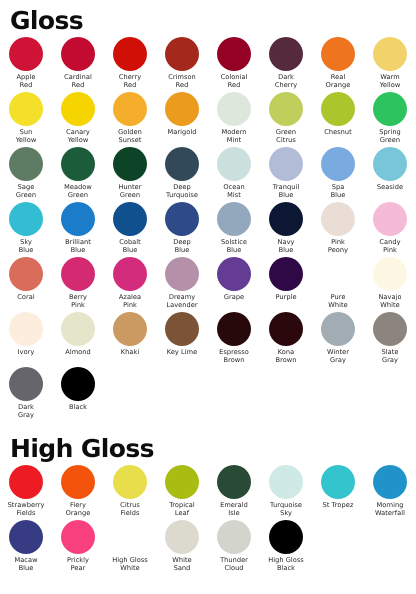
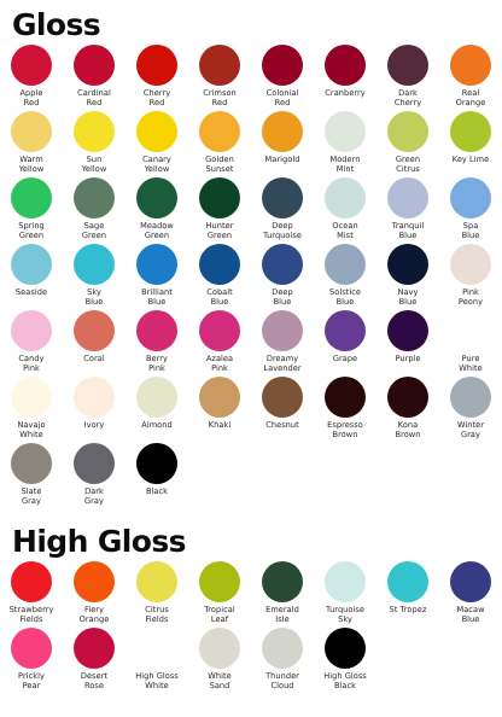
  Gloss
  Apple
  Red
  Cardinal
  Red
  Cherry
  Red
  Crimson
  Red
  Colonial
  Red
+ Cranberry
  Dark
  Cherry
  Real
  Orange
  Warm
  Yellow
  Sun
  Yellow
  Canary
  Yellow
  Golden
  Sunset
  Marigold
  Modern
  Mint
  Green
  Citrus
- Chesnut
+ Key Lime
  Spring
  Green
  Sage
  Green
  Meadow
  Green
  Hunter
  Green
  Deep
  Turquoise
  Ocean
  Mist
  Tranquil
  Blue
  Spa
  Blue
  Seaside
  Sky
  Blue
  Brilliant
  Blue
  Cobalt
  Blue
  Deep
  Blue
  Solstice
  Blue
  Navy
  Blue
  Pink
  Peony
  Candy
  Pink
  Coral
  Berry
  Pink
  Azalea
  Pink
  Dreamy
  Lavender
  Grape
  Purple
  Pure
  White
  Navajo
  White
  Ivory
  Almond
  Khaki
- Key Lime
+ Chesnut
  Espresso
  Brown
  Kona
  Brown
  Winter
  Gray
  Slate
  Gray
  Dark
  Gray
  Black
  High Gloss
  Strawberry
  Fields
  Fiery
  Orange
  Citrus
  Fields
  Tropical
  Leaf
  Emerald
  Isle
  Turquoise
  Sky
  St Tropez
- Morning
- Waterfall
  Macaw
  Blue
  Prickly
  Pear
+ Desert
+ Rose
  High Gloss
  White
  White
  Sand
  Thunder
  Cloud
  High Gloss
  Black
